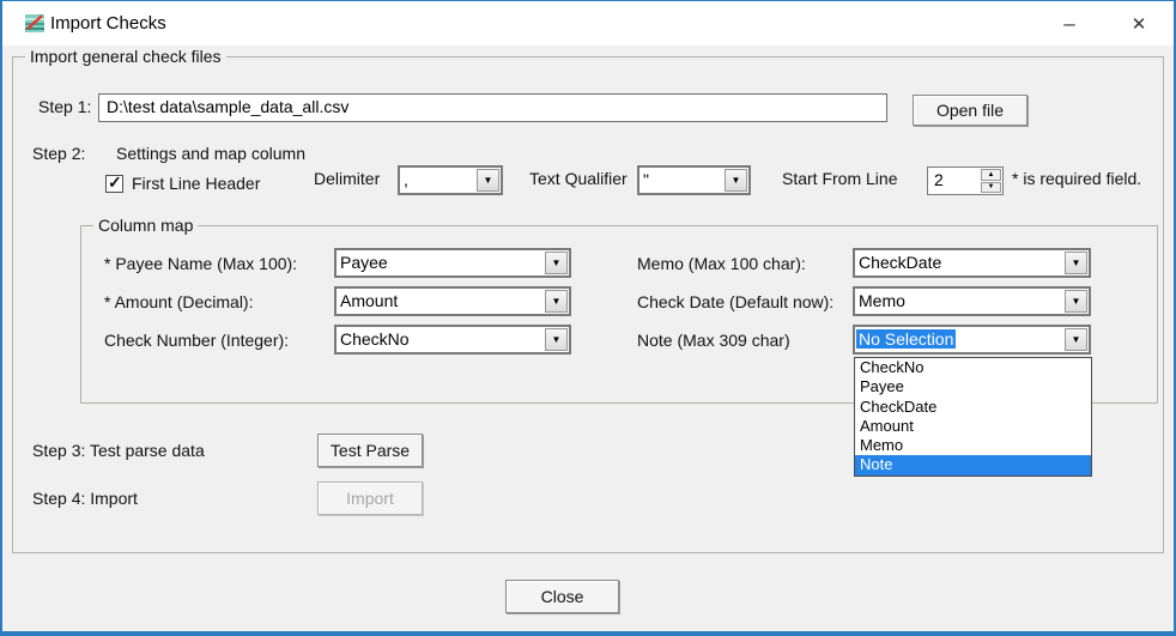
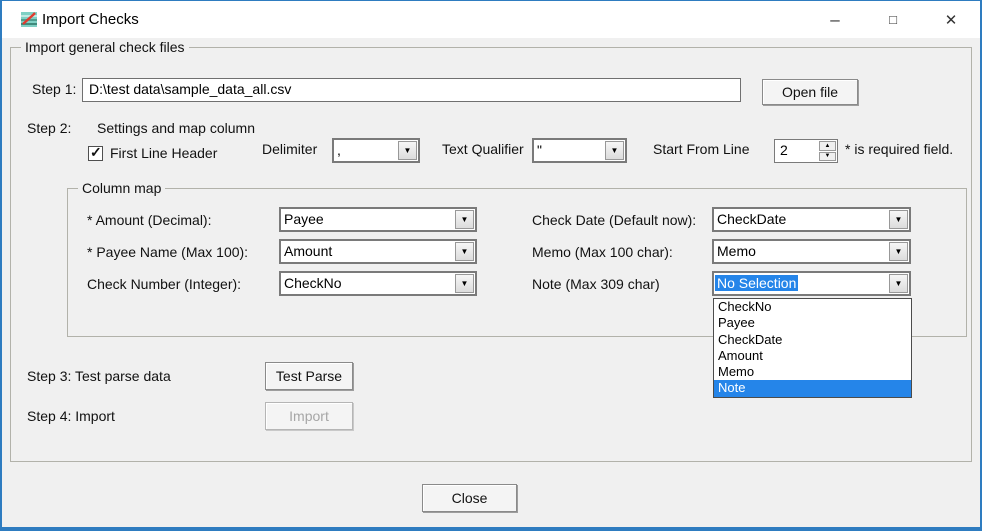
  Import Checks
  –
+ □
  ✕
  Import general check files
  Step 1:
  D:\test data\sample_data_all.csv
  Open file
  Step 2:
  Settings and map column
  ✓
  First Line Header
  Delimiter
  ,
  ▼
  Text Qualifier
  "
  ▼
  Start From Line
  2
  * is required field.
  Column map
- * Payee Name (Max 100):
+ * Amount (Decimal):
  Payee
  ▼
- * Amount (Decimal):
+ * Payee Name (Max 100):
  Amount
  ▼
  Check Number (Integer):
  CheckNo
  ▼
- Memo (Max 100 char):
+ Check Date (Default now):
  CheckDate
  ▼
- Check Date (Default now):
+ Memo (Max 100 char):
  Memo
  ▼
  Note (Max 309 char)
  No Selection
  ▼
  CheckNo
  Payee
  CheckDate
  Amount
  Memo
  Note
  Step 3: Test parse data
  Test Parse
  Step 4: Import
  Import
  Close
